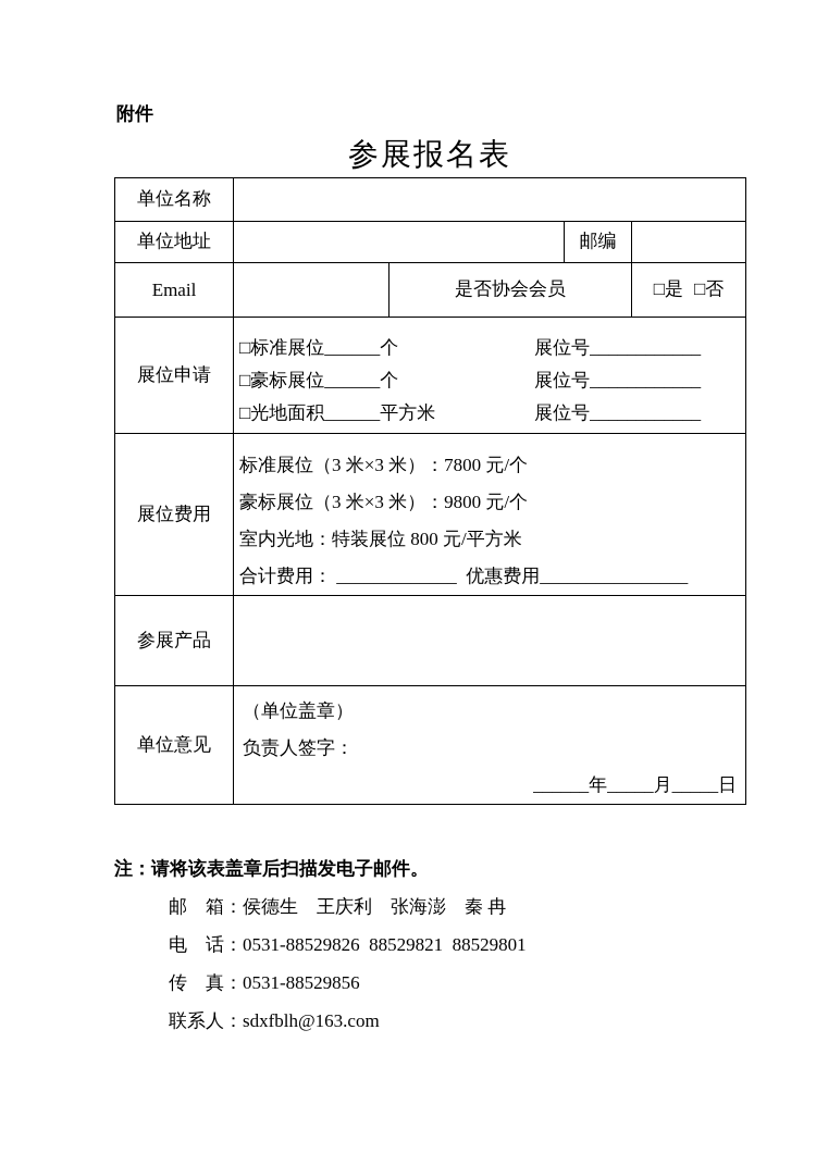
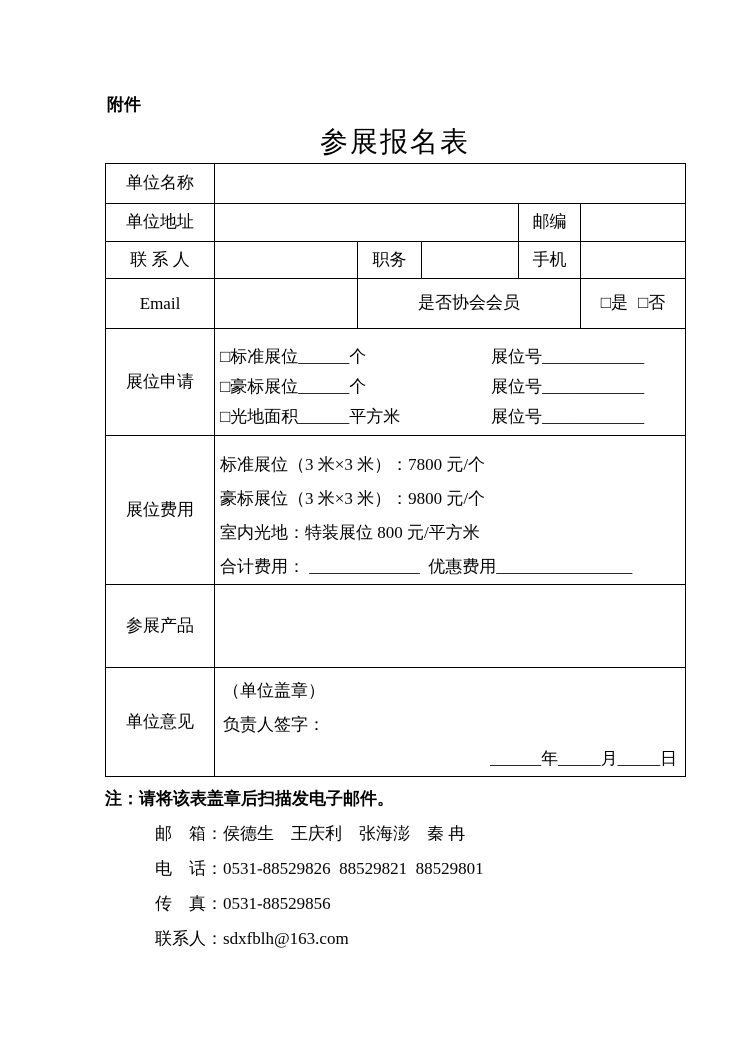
  附件
  参展报名表
  单位名称
  单位地址		邮编
+ 联 系 人		职务		手机
  Email		是否协会会员	□是 □否
  展位申请	□标准展位______个 展位号____________ □豪标展位______个 展位号____________ □光地面积______平方米 展位号____________
  展位费用	标准展位（3 米×3 米）：7800 元/个 豪标展位（3 米×3 米）：9800 元/个 室内光地：特装展位 800 元/平方米 合计费用： _____________ 优惠费用________________
  参展产品
  单位意见	（单位盖章） 负责人签字： ______年_____月_____日
  注：请将该表盖章后扫描发电子邮件。
  邮 箱：侯德生 王庆利 张海澎 秦 冉
  电 话：0531-88529826 88529821 88529801
  传 真：0531-88529856
  联系人：sdxfblh@163.com
